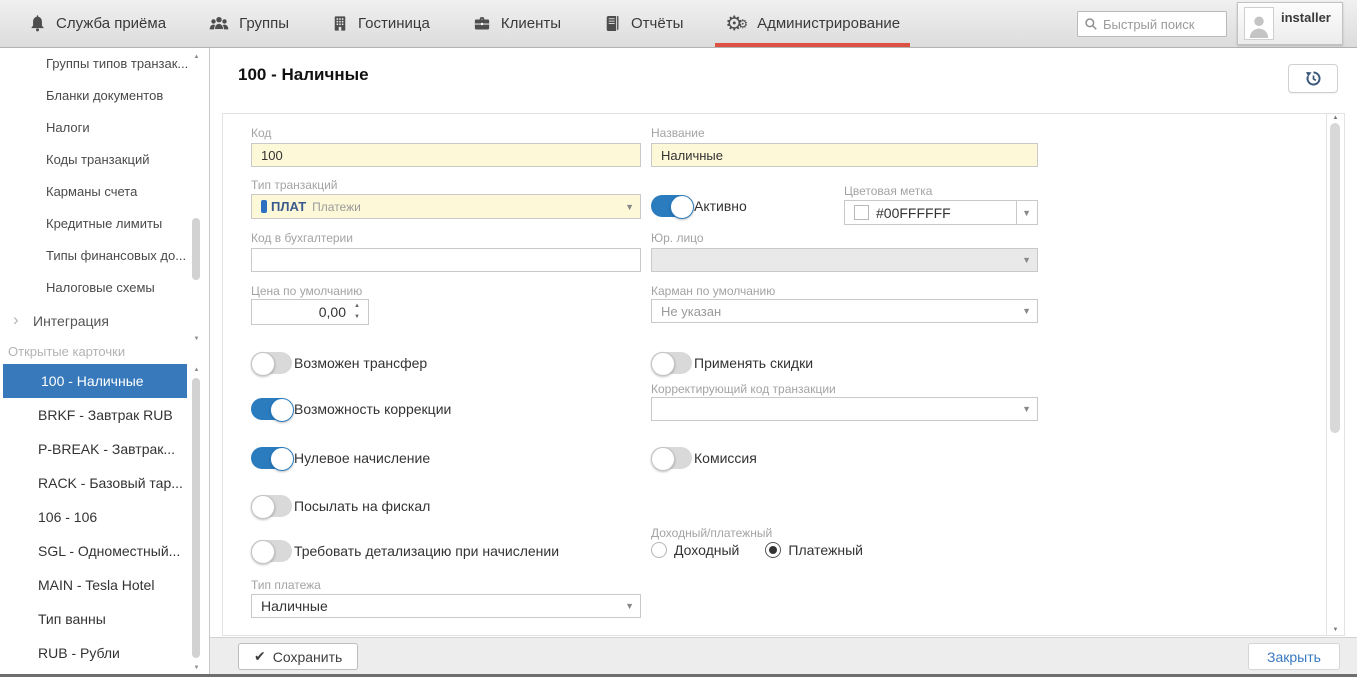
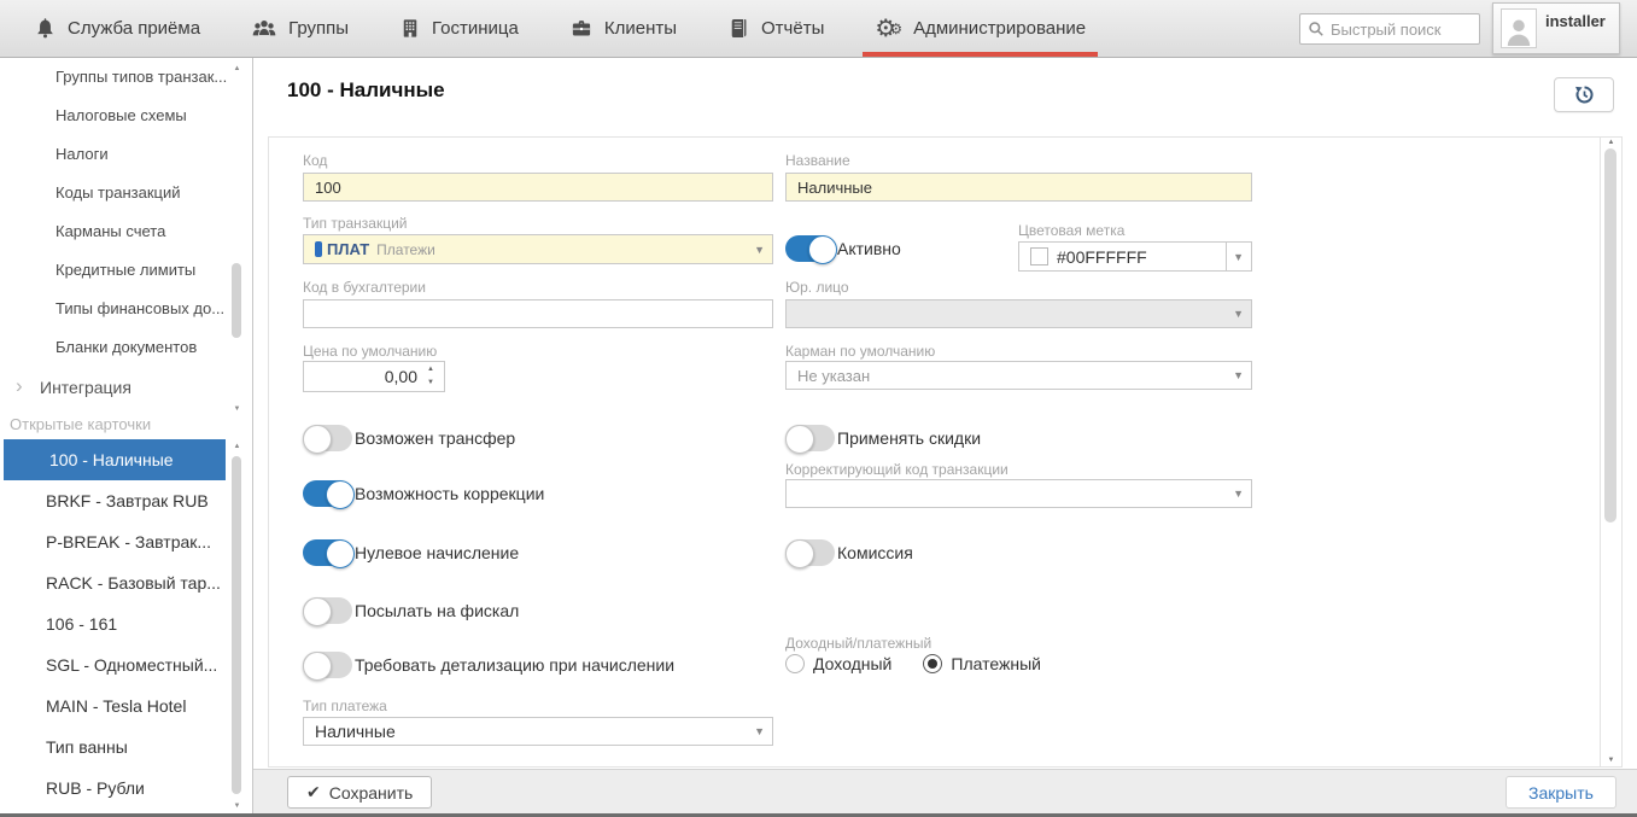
  Служба приёма
  Группы
  Гостиница
  Клиенты
  Отчёты
  ⚙
  ⚙
  Администрирование
  Быстрый поиск
  installer
  Группы типов транзак...
- Бланки документов
+ Налоговые схемы
  Налоги
  Коды транзакций
  Карманы счета
  Кредитные лимиты
  Типы финансовых до...
- Налоговые схемы
+ Бланки документов
  ›
  Интеграция
  Открытые карточки
  100 - Наличные
  BRKF - Завтрак RUB
  P-BREAK - Завтрак...
  RACK - Базовый тар...
- 106 - 106
+ 106 - 161
  SGL - Одноместный...
  MAIN - Tesla Hotel
  Тип ванны
  RUB - Рубли
  100 - Наличные
  Код
  100
  Название
  Наличные
  Тип транзакций
  ПЛАТ
  Платежи
  ▼
  Активно
  Цветовая метка
  #00FFFFFF
  ▼
  Код в бухгалтерии
  Юр. лицо
  ▼
  Цена по умолчанию
  0,00
  Карман по умолчанию
  Не указан
  ▼
  Возможен трансфер
  Применять скидки
  Корректирующий код транзакции
  ▼
  Возможность коррекции
  Нулевое начисление
  Комиссия
  Посылать на фискал
  Доходный/платежный
  Доходный
  Платежный
  Требовать детализацию при начислении
  Тип платежа
  Наличные
  ▼
  ✔
  Сохранить
  Закрыть
